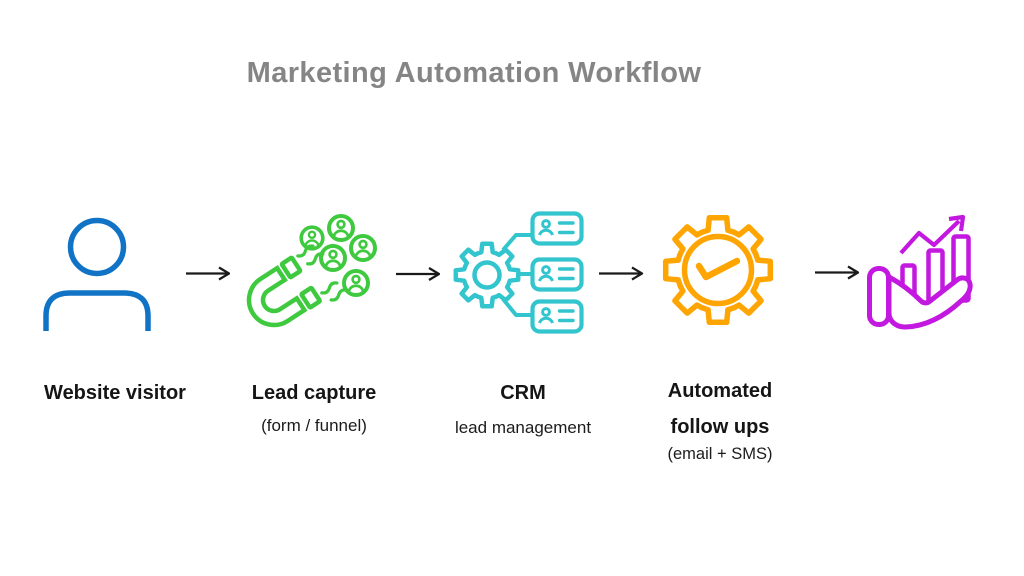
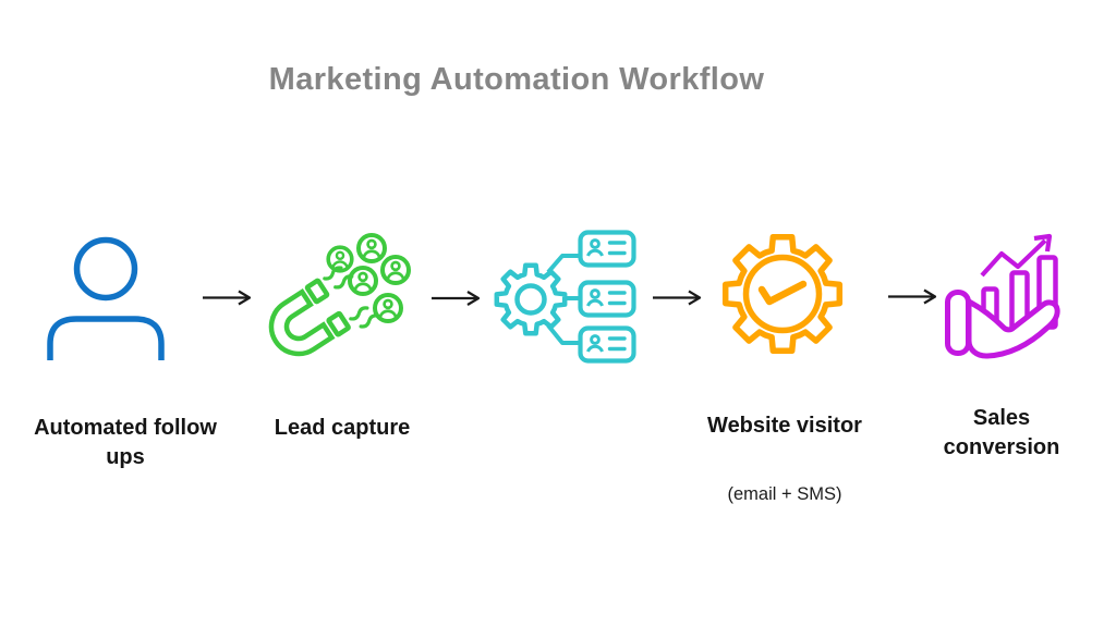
  Marketing Automation Workflow
- Website visitor
+ Automated follow ups
  Lead capture
- (form / funnel)
- CRM
- lead management
- Automated follow ups
+ Website visitor
  (email + SMS)
+ Sales conversion
